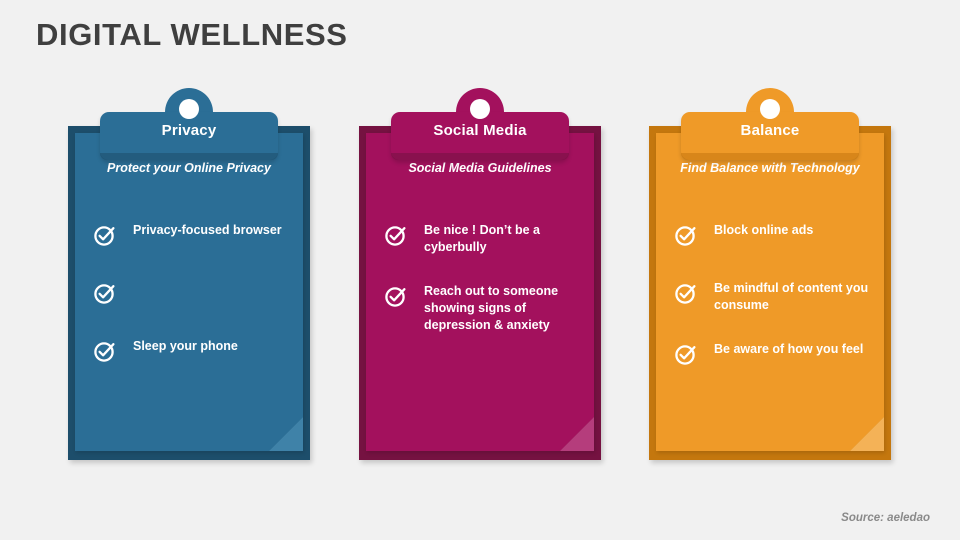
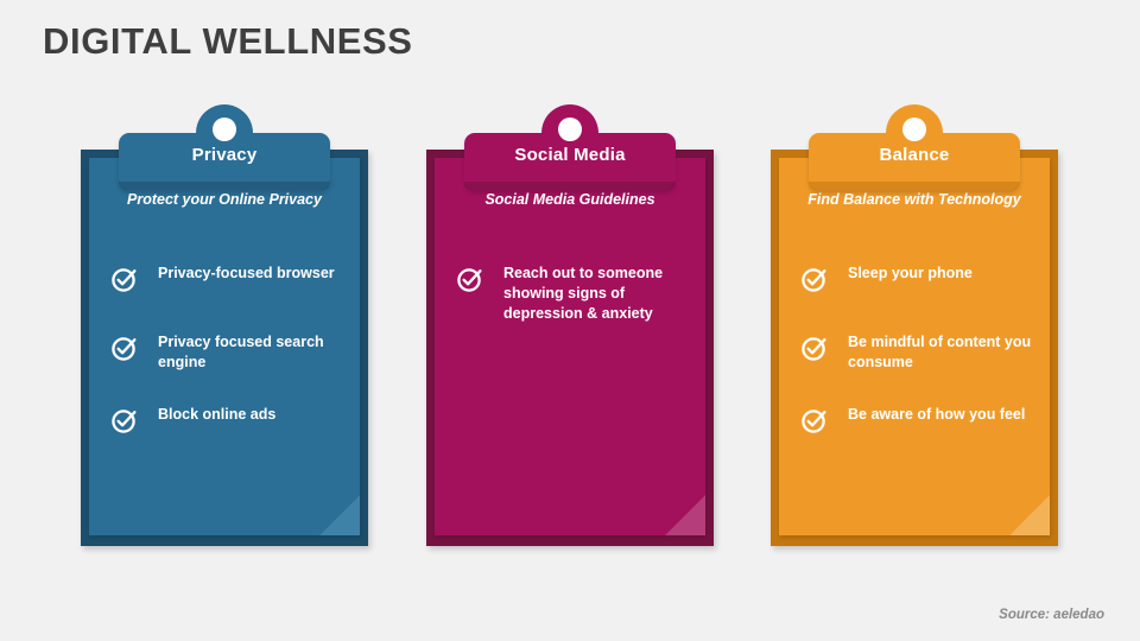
  DIGITAL WELLNESS
  Protect your Online Privacy
  Privacy-focused browser
+ Privacy focused search engine
- Sleep your phone
+ Block online ads
  Privacy
  Social Media Guidelines
- Be nice ! Don’t be a cyberbully
  Reach out to someone showing signs of depression & anxiety
  Social Media
  Find Balance with Technology
- Block online ads
+ Sleep your phone
  Be mindful of content you consume
  Be aware of how you feel
  Balance
  Source: aeledao
